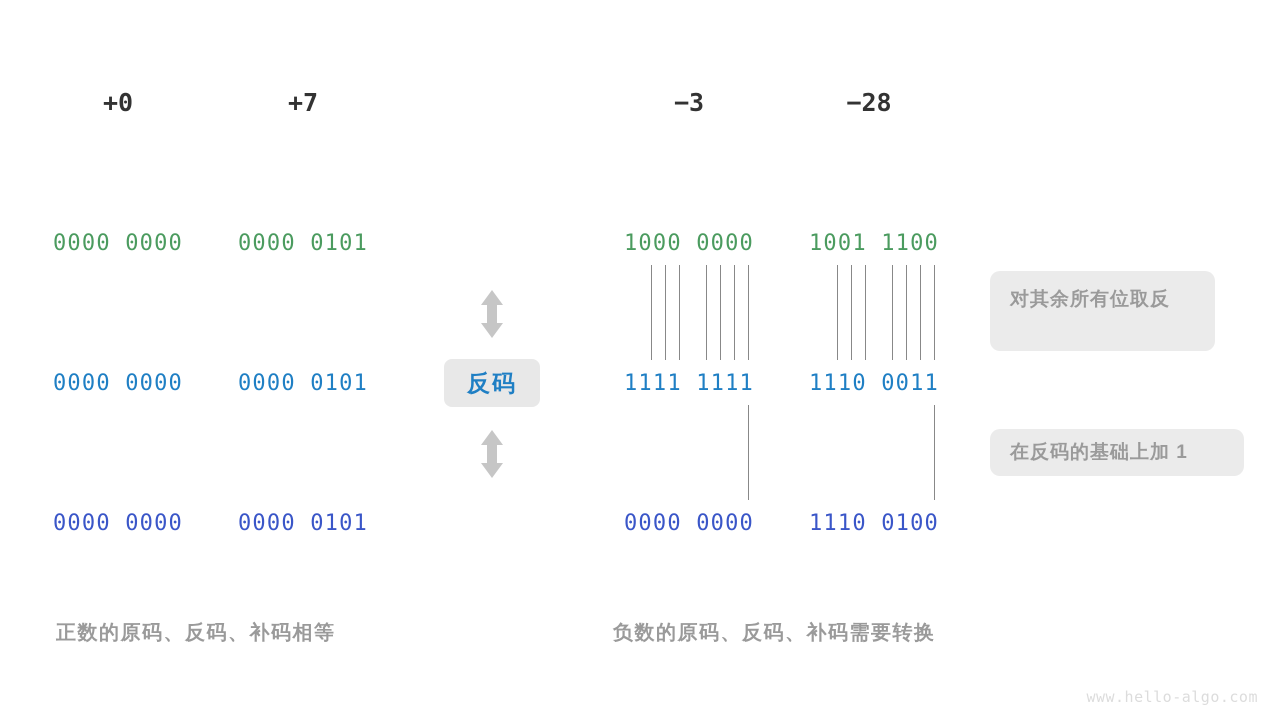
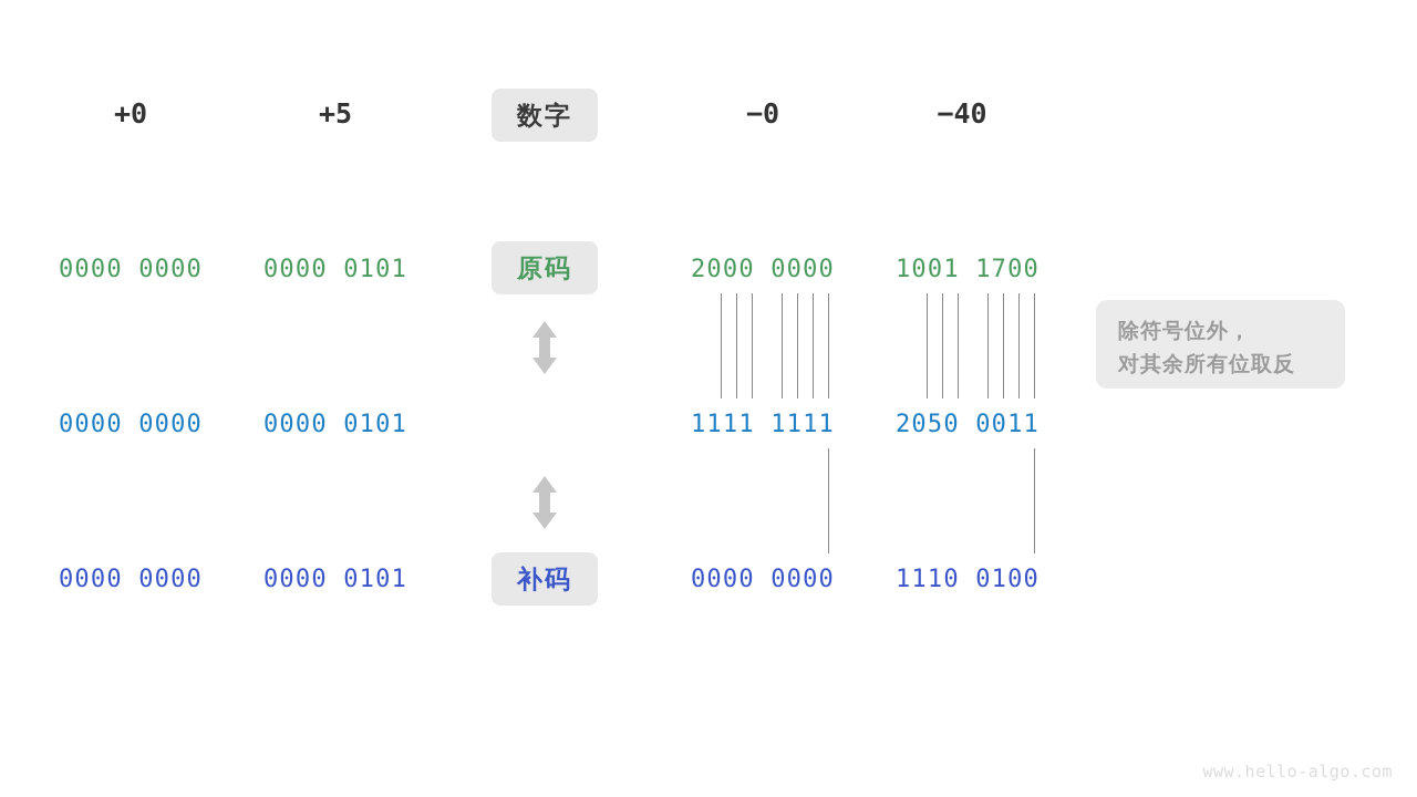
  +0
- +7
+ +5
+ 数字
- −3
+ −0
- −28
+ −40
  0000 0000
  0000 0101
+ 原码
- 1000 0000
+ 2000 0000
- 1001 1100
+ 1001 1700
  0000 0000
  0000 0101
- 反码
  1111 1111
- 1110 0011
+ 2050 0011
  0000 0000
  0000 0101
+ 补码
  0000 0000
  1110 0100
+ 除符号位外，
  对其余所有位取反
- 在反码的基础上加 1
- 正数的原码、反码、补码相等
- 负数的原码、反码、补码需要转换
  www.hello-algo.com
